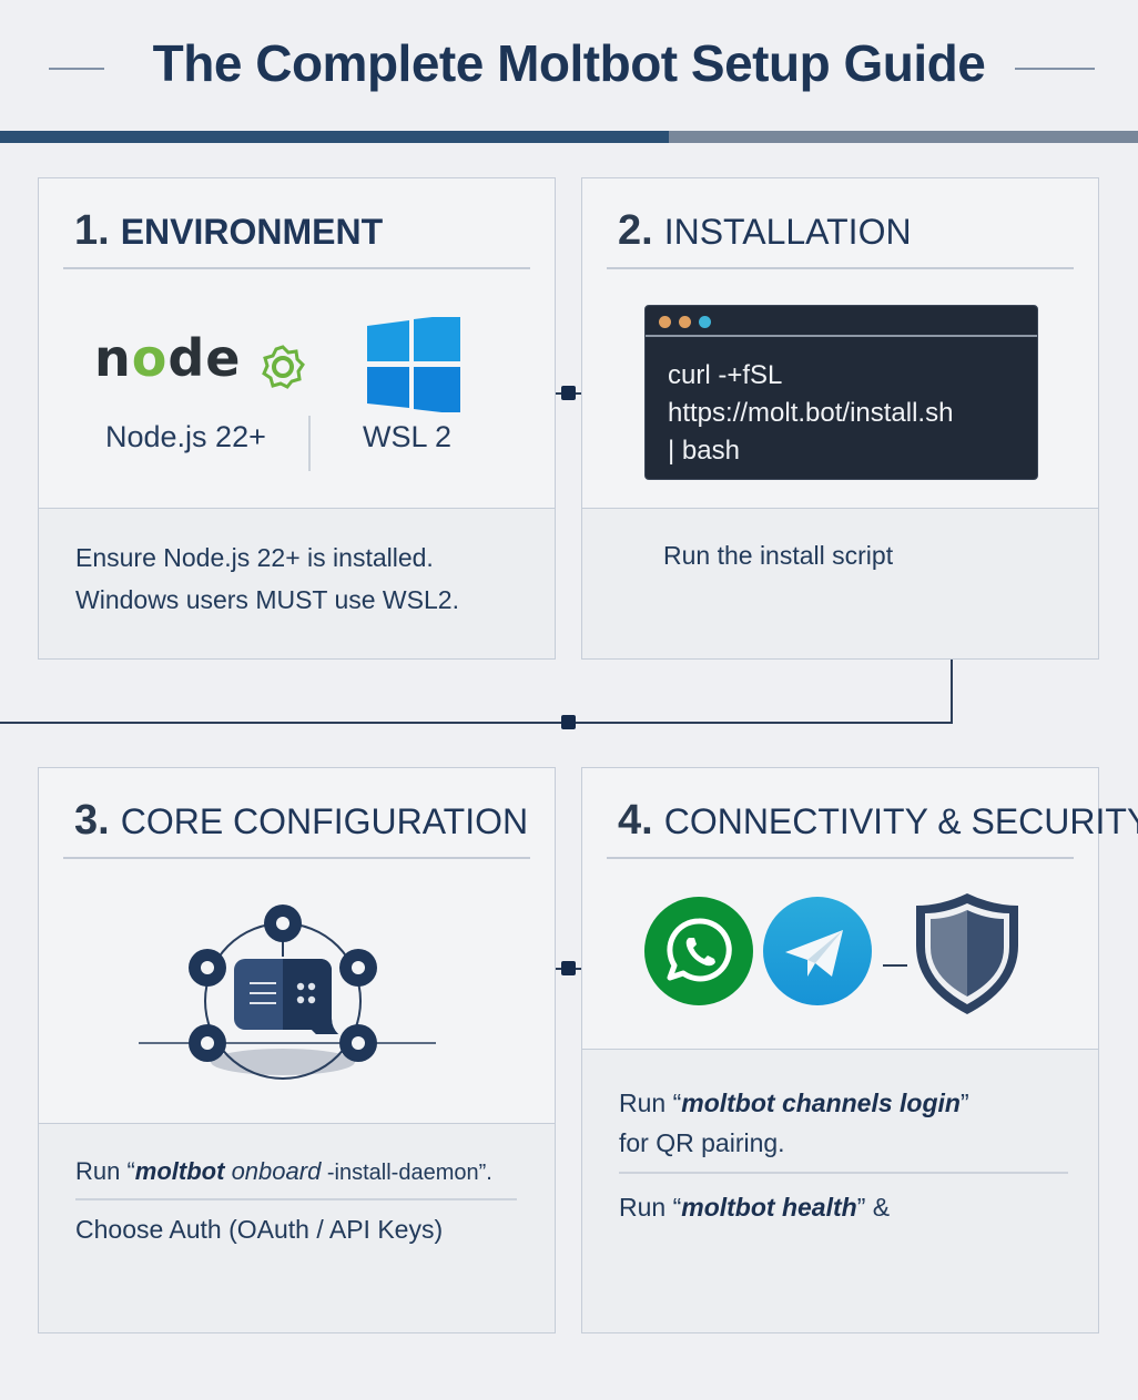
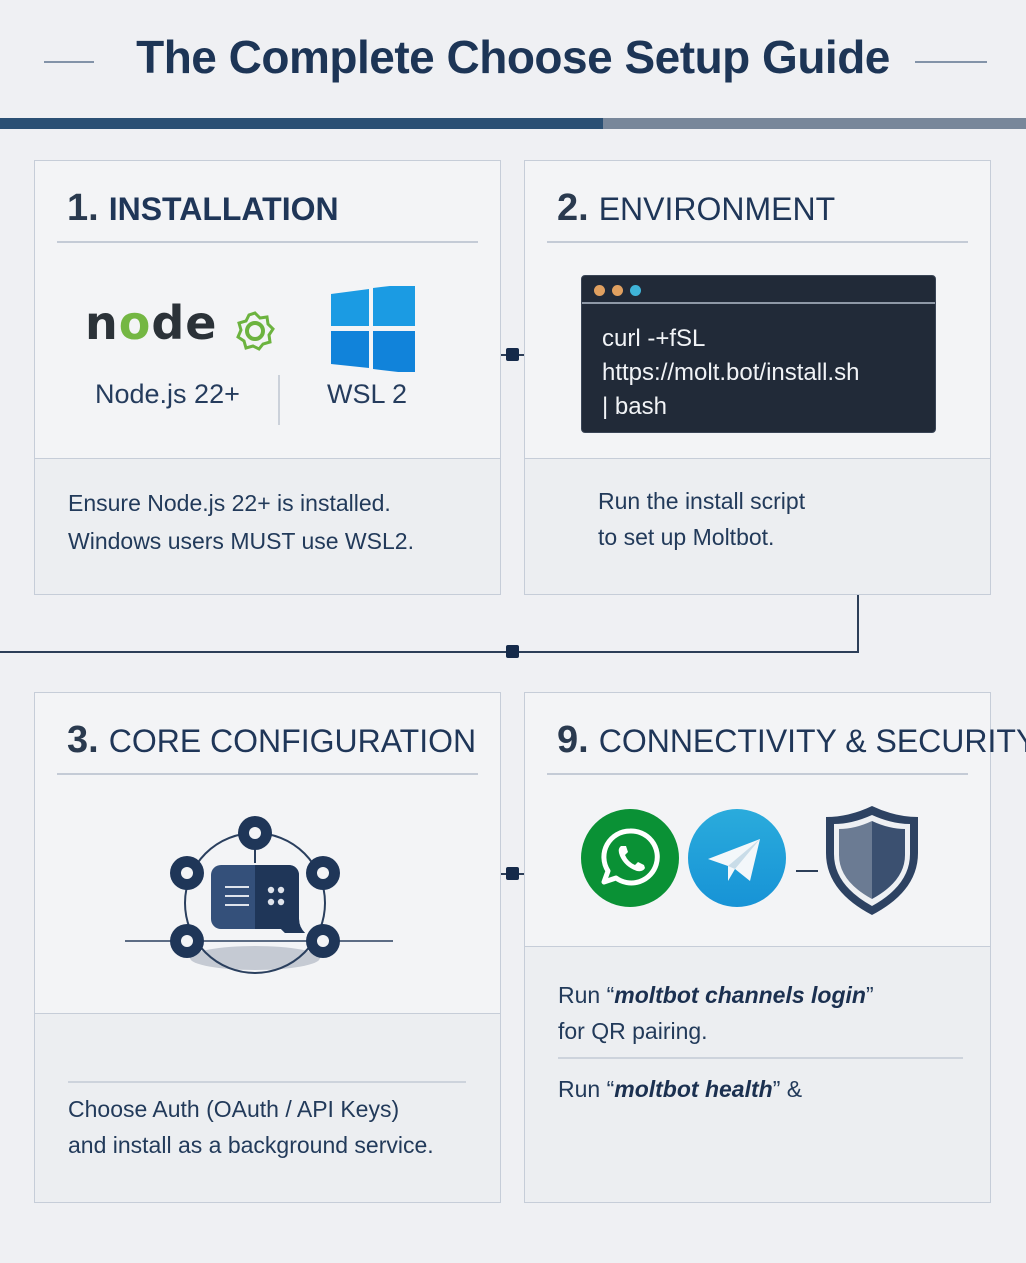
- The Complete Moltbot Setup Guide
+ The Complete Choose Setup Guide
- 1. ENVIRONMENT
+ 1. INSTALLATION
  node
  Node.js 22+
  WSL 2
  Ensure Node.js 22+ is installed.
  Windows users MUST use WSL2.
- 2. INSTALLATION
+ 2. ENVIRONMENT
  curl -+fSL
  https://molt.bot/install.sh
  | bash
  Run the install script
+ to set up Moltbot.
  3. CORE CONFIGURATION
- Run “moltbot onboard -install-daemon”.
  Choose Auth (OAuth / API Keys)
+ and install as a background service.
- 4. CONNECTIVITY & SECURIT
+ 9. CONNECTIVITY & SECURIT
  Run “moltbot channels login”
  for QR pairing.
  Run “moltbot health” &
